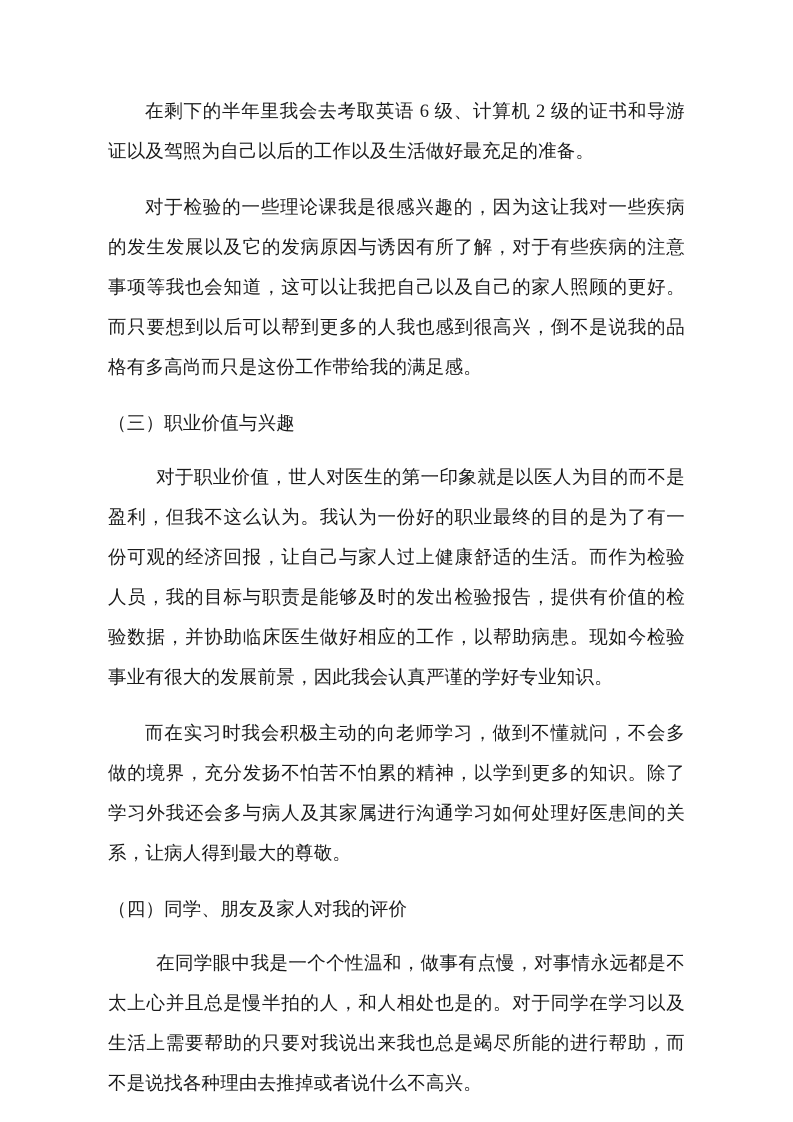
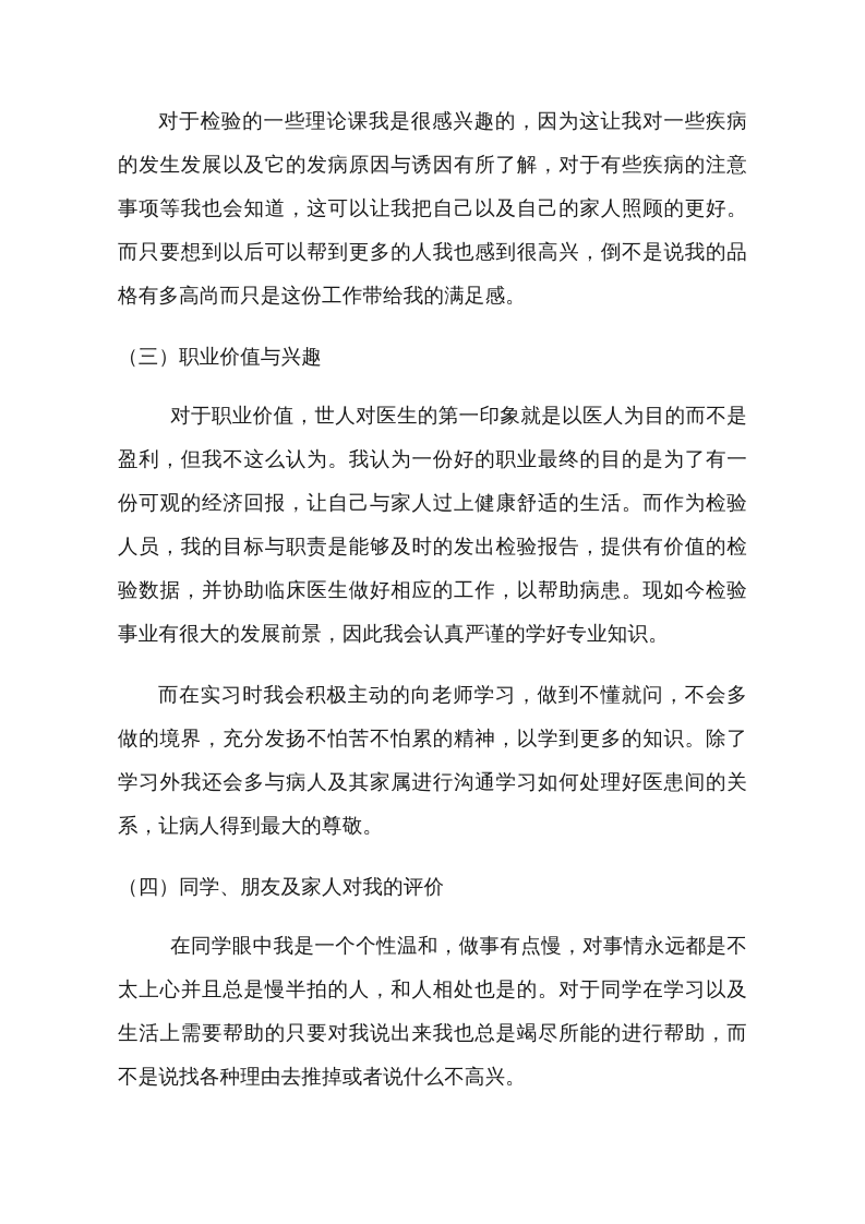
- 在剩下的半年里我会去考取英语 6 级、计算机 2 级的证书和导游证以及驾照为自己以后的工作以及生活做好最充足的准备。
  对于检验的一些理论课我是很感兴趣的，因为这让我对一些疾病的发生发展以及它的发病原因与诱因有所了解，对于有些疾病的注意事项等我也会知道，这可以让我把自己以及自己的家人照顾的更好。而只要想到以后可以帮到更多的人我也感到很高兴，倒不是说我的品格有多高尚而只是这份工作带给我的满足感。
  （三）职业价值与兴趣
  对于职业价值，世人对医生的第一印象就是以医人为目的而不是盈利，但我不这么认为。我认为一份好的职业最终的目的是为了有一份可观的经济回报，让自己与家人过上健康舒适的生活。而作为检验人员，我的目标与职责是能够及时的发出检验报告，提供有价值的检验数据，并协助临床医生做好相应的工作，以帮助病患。现如今检验事业有很大的发展前景，因此我会认真严谨的学好专业知识。
  而在实习时我会积极主动的向老师学习，做到不懂就问，不会多做的境界，充分发扬不怕苦不怕累的精神，以学到更多的知识。除了学习外我还会多与病人及其家属进行沟通学习如何处理好医患间的关系，让病人得到最大的尊敬。
  （四）同学、朋友及家人对我的评价
  在同学眼中我是一个个性温和，做事有点慢，对事情永远都是不太上心并且总是慢半拍的人，和人相处也是的。对于同学在学习以及生活上需要帮助的只要对我说出来我也总是竭尽所能的进行帮助，而不是说找各种理由去推掉或者说什么不高兴。
